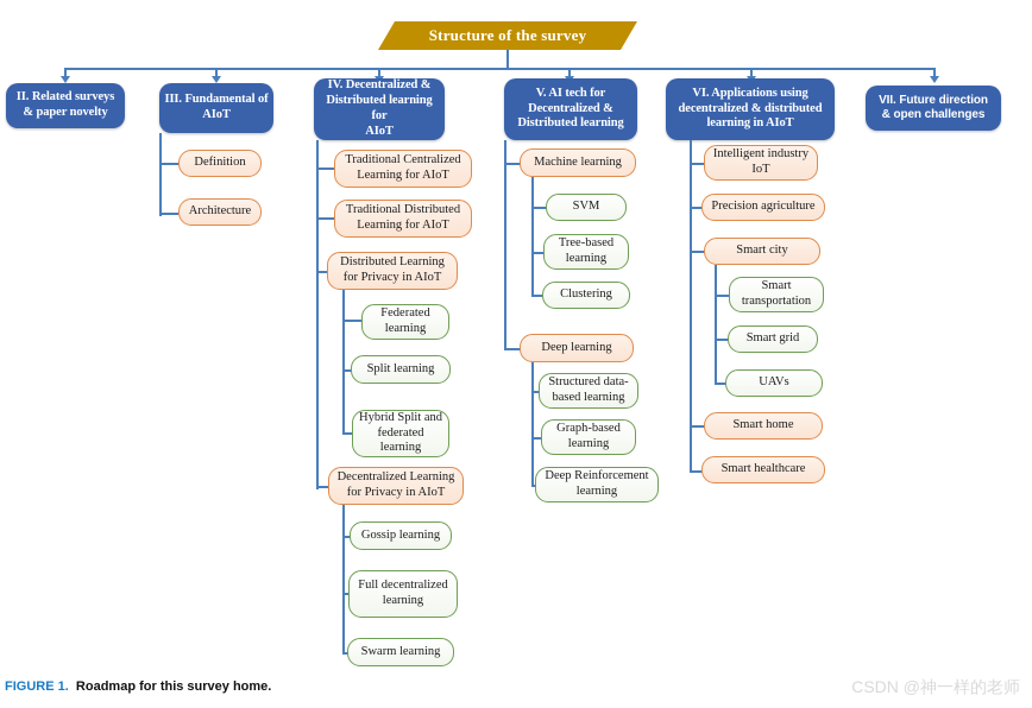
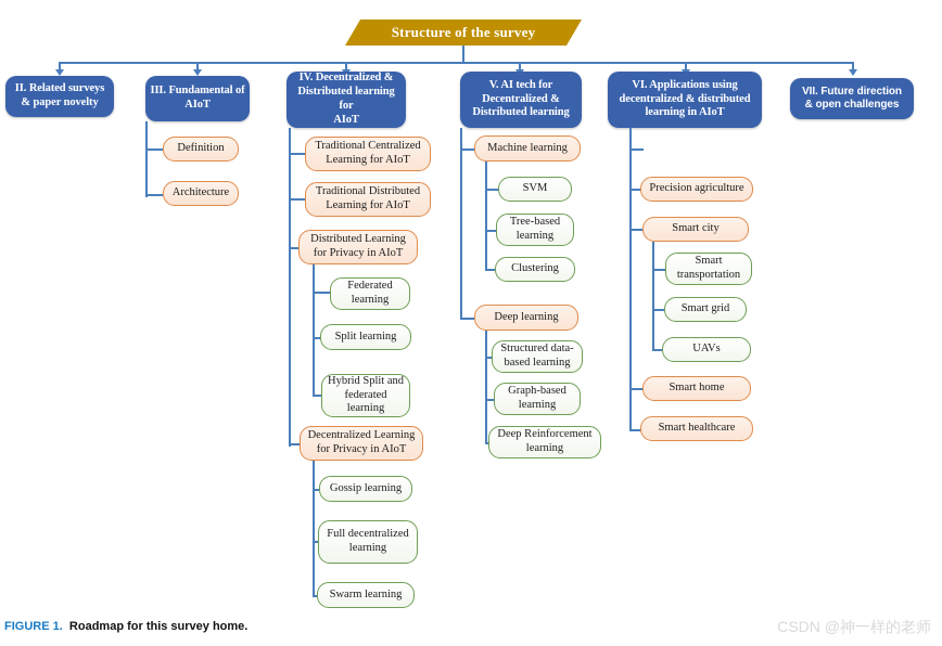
  Structure of the survey
  II. Related surveys
  & paper novelty
  III. Fundamental of
  AIoT
  IV. Decentralized &
  Distributed learning for
  AIoT
  V. AI tech for
  Decentralized &
  Distributed learning
  VI. Applications using
  decentralized & distributed
  learning in AIoT
  VII. Future direction
  & open challenges
  Definition
  Architecture
  Traditional Centralized
  Learning for AIoT
  Traditional Distributed
  Learning for AIoT
  Distributed Learning
  for Privacy in AIoT
  Federated
  learning
  Split learning
  Hybrid Split and
  federated
  learning
  Decentralized Learning
  for Privacy in AIoT
  Gossip learning
  Full decentralized
  learning
  Swarm learning
  Machine learning
  SVM
  Tree-based
  learning
  Clustering
  Deep learning
  Structured data-
  based learning
  Graph-based
  learning
  Deep Reinforcement
  learning
- Intelligent industry
- IoT
  Precision agriculture
  Smart city
  Smart
  transportation
  Smart grid
  UAVs
  Smart home
  Smart healthcare
  FIGURE 1. Roadmap for this survey home.
  CSDN @神一样的老师
